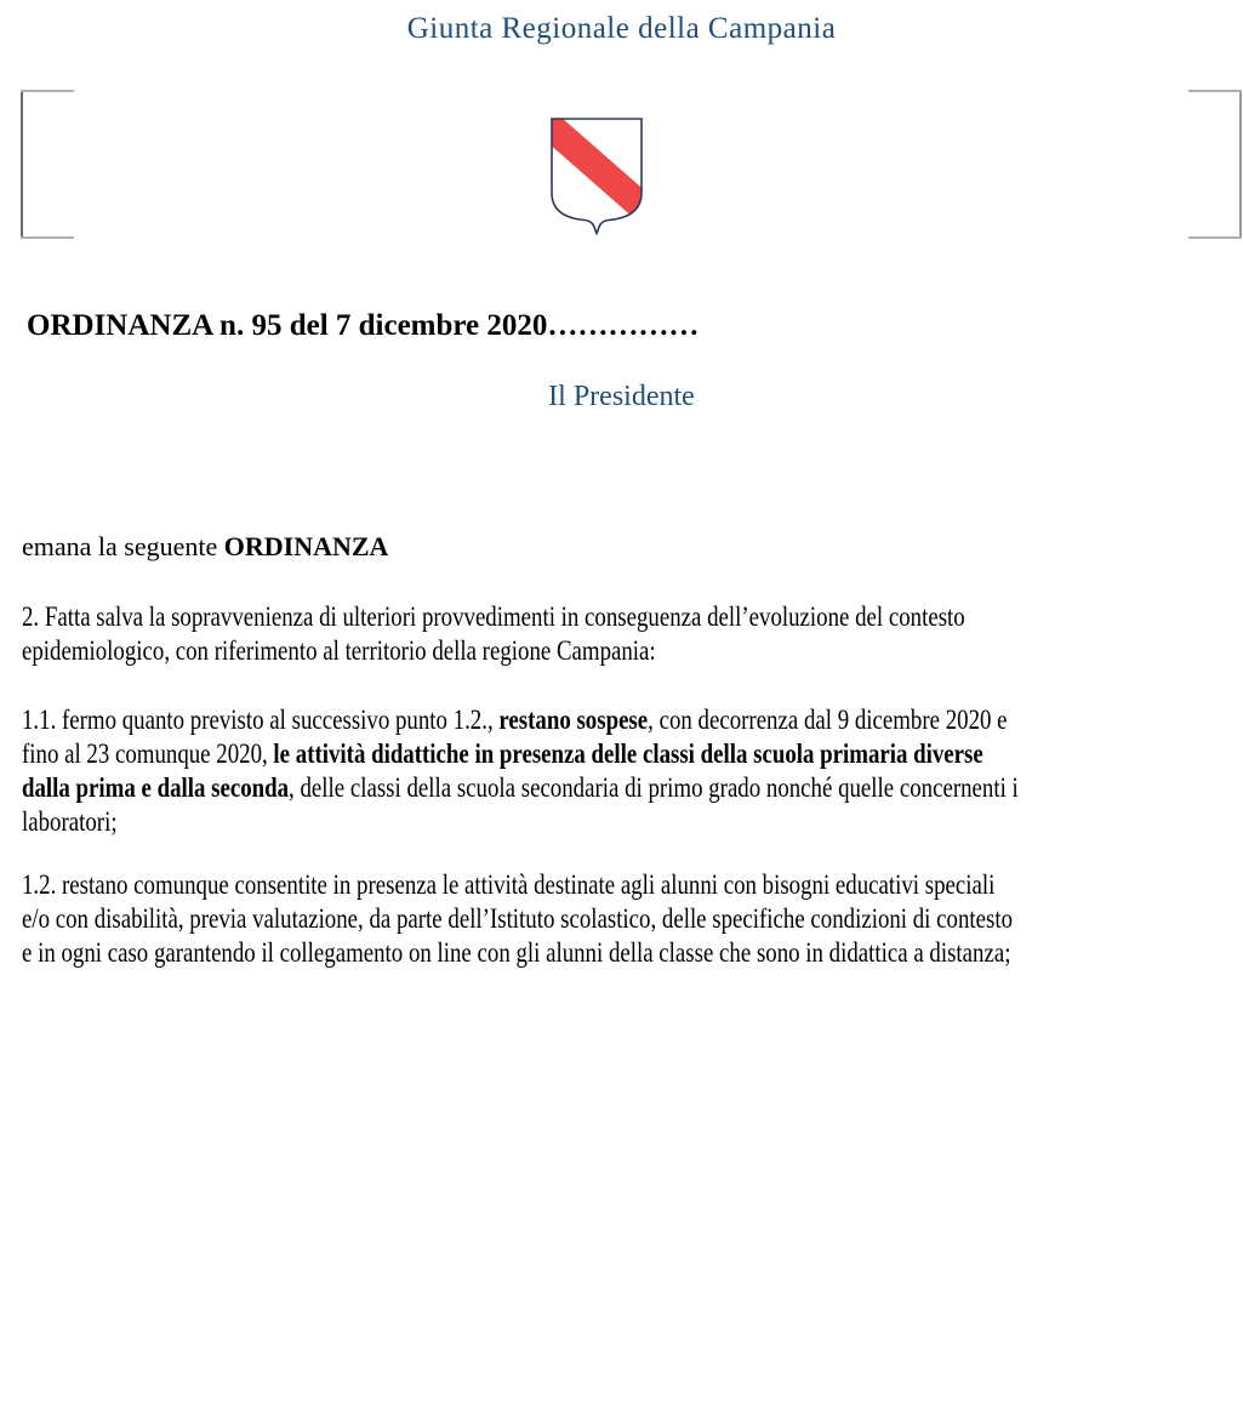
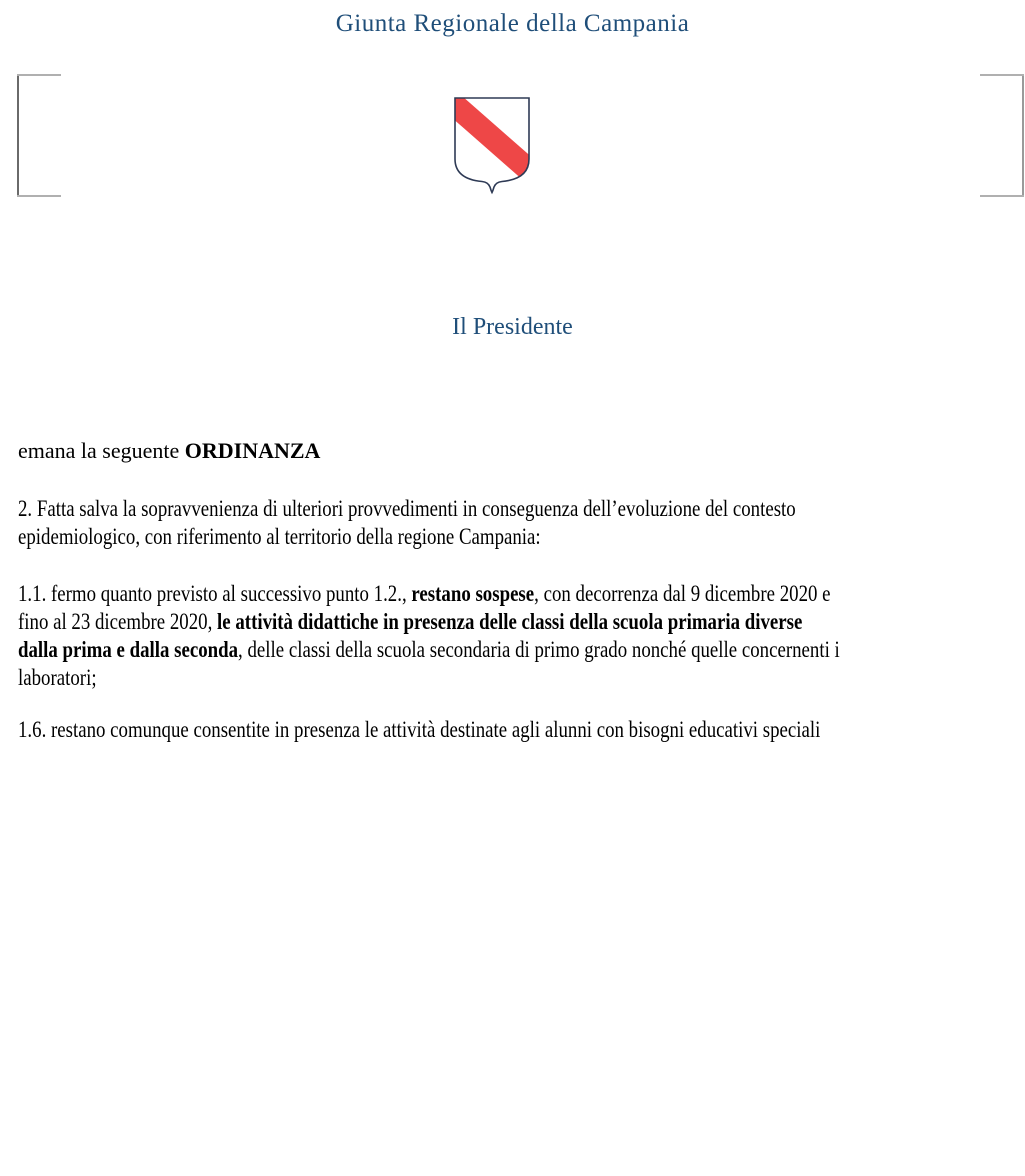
  Giunta Regionale della Campania
- ORDINANZA n. 95 del 7 dicembre 2020……………
  Il Presidente
  emana la seguente ORDINANZA
  2. Fatta salva la sopravvenienza di ulteriori provvedimenti in conseguenza dell’evoluzione del contesto
  epidemiologico, con riferimento al territorio della regione Campania:
  1.1. fermo quanto previsto al successivo punto 1.2., restano sospese, con decorrenza dal 9 dicembre 2020 e
- fino al 23 comunque 2020, le attività didattiche in presenza delle classi della scuola primaria diverse
+ fino al 23 dicembre 2020, le attività didattiche in presenza delle classi della scuola primaria diverse
  dalla prima e dalla seconda, delle classi della scuola secondaria di primo grado nonché quelle concernenti i
  laboratori;
- 1.2. restano comunque consentite in presenza le attività destinate agli alunni con bisogni educativi speciali
+ 1.6. restano comunque consentite in presenza le attività destinate agli alunni con bisogni educativi speciali
- e/o con disabilità, previa valutazione, da parte dell’Istituto scolastico, delle specifiche condizioni di contesto
- e in ogni caso garantendo il collegamento on line con gli alunni della classe che sono in didattica a distanza;
